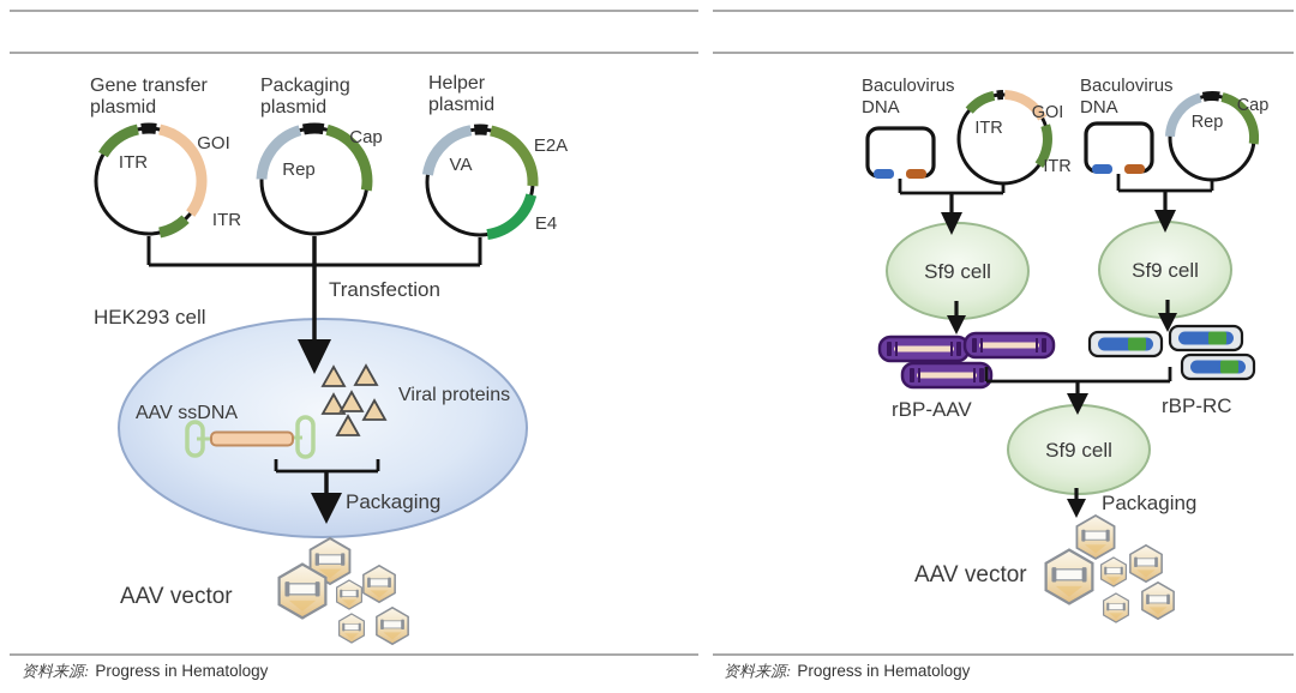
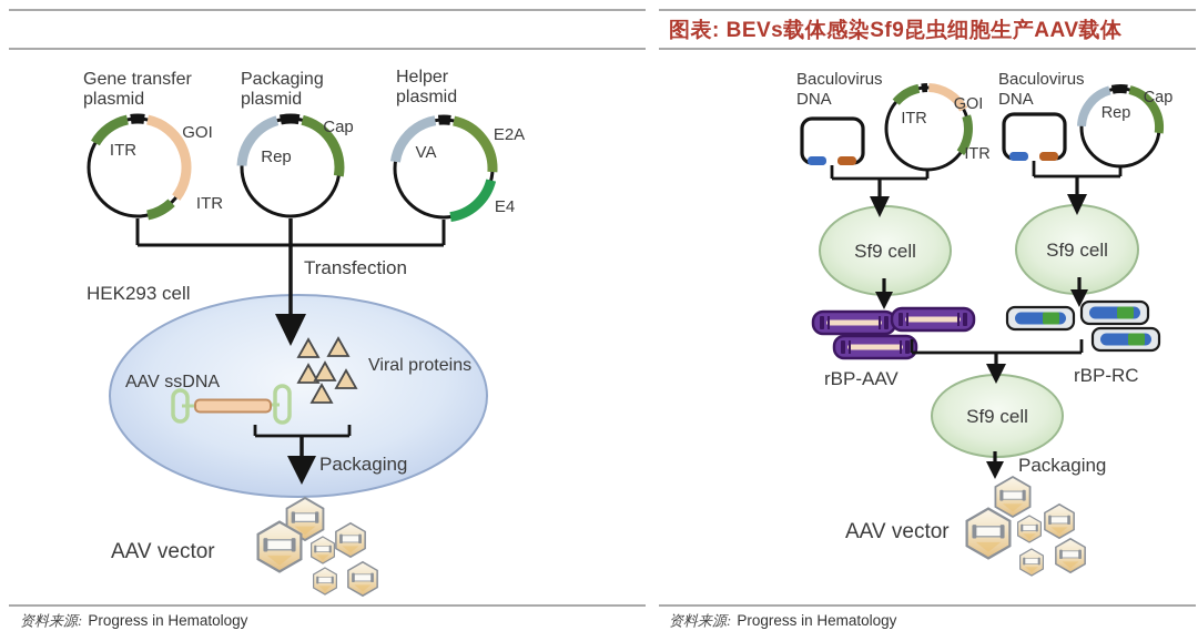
+ 图表: BEVs载体感染Sf9昆虫细胞生产AAV载体
  资料来源: Progress in Hematology
  资料来源: Progress in Hematology
  Gene transfer
  plasmid
  ITR
  GOI
  ITR
  Packaging
  plasmid
  Rep
  Cap
  Helper
  plasmid
  VA
  E2A
  E4
  Transfection
  HEK293 cell
  AAV ssDNA
  Viral proteins
  Packaging
  AAV vector
  Baculovirus
  DNA
  ITR
  GOI
  ITR
  Baculovirus
  DNA
  Rep
  Cap
  Sf9 cell
  Sf9 cell
  rBP-AAV
  rBP-RC
  Sf9 cell
  Packaging
  AAV vector
